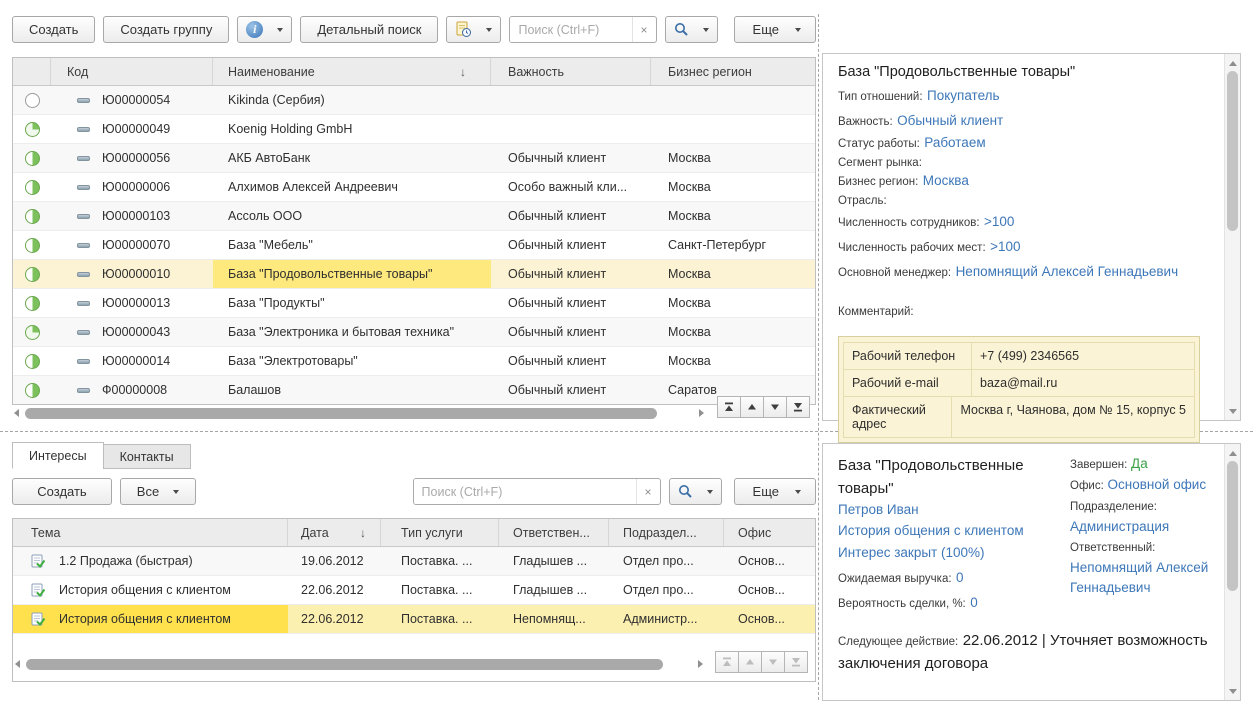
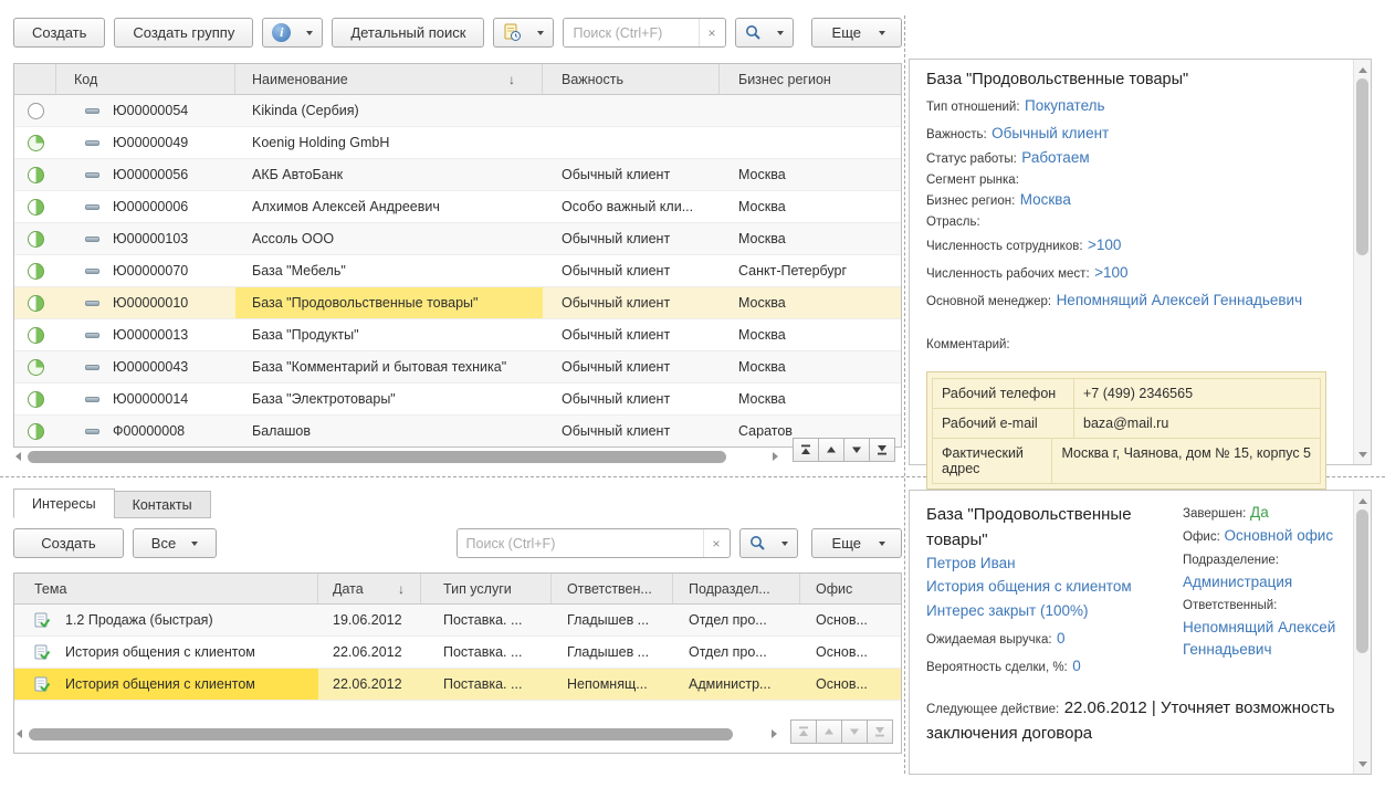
  Создать
  Создать группу
  i
  Детальный поиск
  Поиск (Ctrl+F)
  ×
  Еще
  Код
  Наименование
  ↓
  Важность
  Бизнес регион
  Ю00000054
  Kikinda (Сербия)
  Ю00000049
  Koenig Holding GmbH
  Ю00000056
  АКБ АвтоБанк
  Обычный клиент
  Москва
  Ю00000006
  Алхимов Алексей Андреевич
  Особо важный кли...
  Москва
  Ю00000103
  Ассоль ООО
  Обычный клиент
  Москва
  Ю00000070
  База "Мебель"
  Обычный клиент
  Санкт-Петербург
  Ю00000010
  База "Продовольственные товары"
  Обычный клиент
  Москва
  Ю00000013
  База "Продукты"
  Обычный клиент
  Москва
  Ю00000043
- База "Электроника и бытовая техника"
+ База "Комментарий и бытовая техника"
  Обычный клиент
  Москва
  Ю00000014
  База "Электротовары"
  Обычный клиент
  Москва
  Ф00000008
  Балашов
  Обычный клиент
  Саратов
  База "Продовольственные товары"
  Тип отношений: Покупатель
  Важность: Обычный клиент
  Статус работы: Работаем
  Сегмент рынка:
  Бизнес регион: Москва
  Отрасль:
  Численность сотрудников: >100
  Численность рабочих мест: >100
  Основной менеджер: Непомнящий Алексей Геннадьевич
  Комментарий:
  Рабочий телефон
  +7 (499) 2346565
  Рабочий e-mail
  baza@mail.ru
  Фактический адрес
  Москва г, Чаянова, дом № 15, корпус 5
  Интересы
  Контакты
  Создать
  Все
  Поиск (Ctrl+F)
  ×
  Еще
  Тема
  Дата
  ↓
  Тип услуги
  Ответствен...
  Подраздел...
  Офис
  1.2 Продажа (быстрая)
  19.06.2012
  Поставка. ...
  Гладышев ...
  Отдел про...
  Основ...
  История общения с клиентом
  22.06.2012
  Поставка. ...
  Гладышев ...
  Отдел про...
  Основ...
  История общения с клиентом
  22.06.2012
  Поставка. ...
  Непомнящ...
  Администр...
  Основ...
  База "Продовольственные товары"
  Петров Иван
  История общения с клиентом
  Интерес закрыт (100%)
  Ожидаемая выручка: 0
  Вероятность сделки, %: 0
  Завершен: Да
  Офис: Основной офис
  Подразделение: Администрация
  Ответственный: Непомнящий Алексей Геннадьевич
  Следующее действие: 22.06.2012 | Уточняет возможность заключения договора
